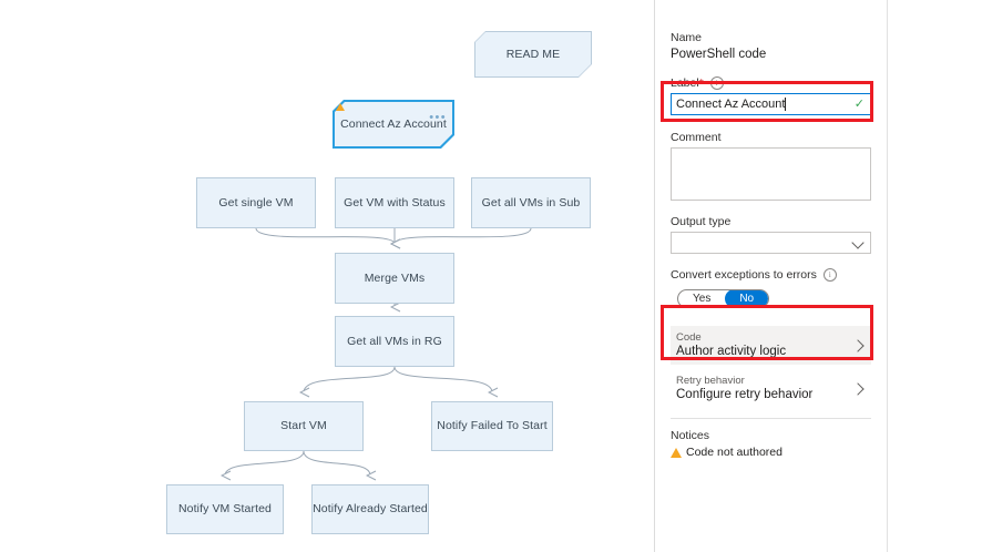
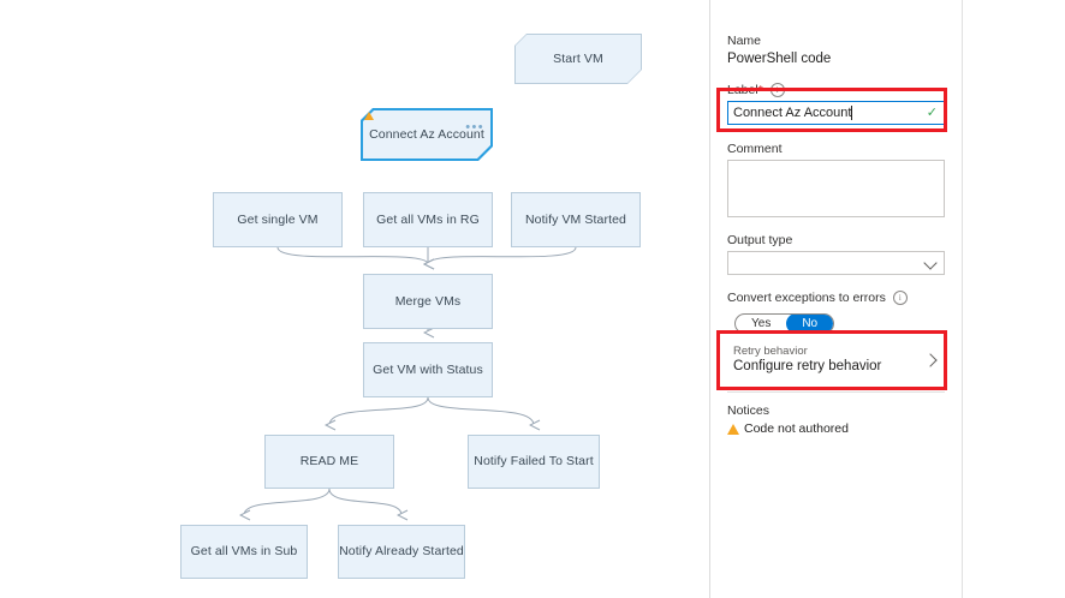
- READ ME
+ Start VM
  Connect Az Account
  •••
  Get single VM
- Get VM with Status
+ Get all VMs in RG
- Get all VMs in Sub
+ Notify VM Started
  Merge VMs
- Get all VMs in RG
+ Get VM with Status
- Start VM
+ READ ME
  Notify Failed To Start
- Notify VM Started
+ Get all VMs in Sub
  Notify Already Started
  Name
  PowerShell code
  Label* i
  Connect Az Account
  ✓
  Comment
  Output type
  Convert exceptions to errors i
  Yes
  No
- Code
- Author activity logic
  Retry behavior
  Configure retry behavior
  Notices
  Code not authored
